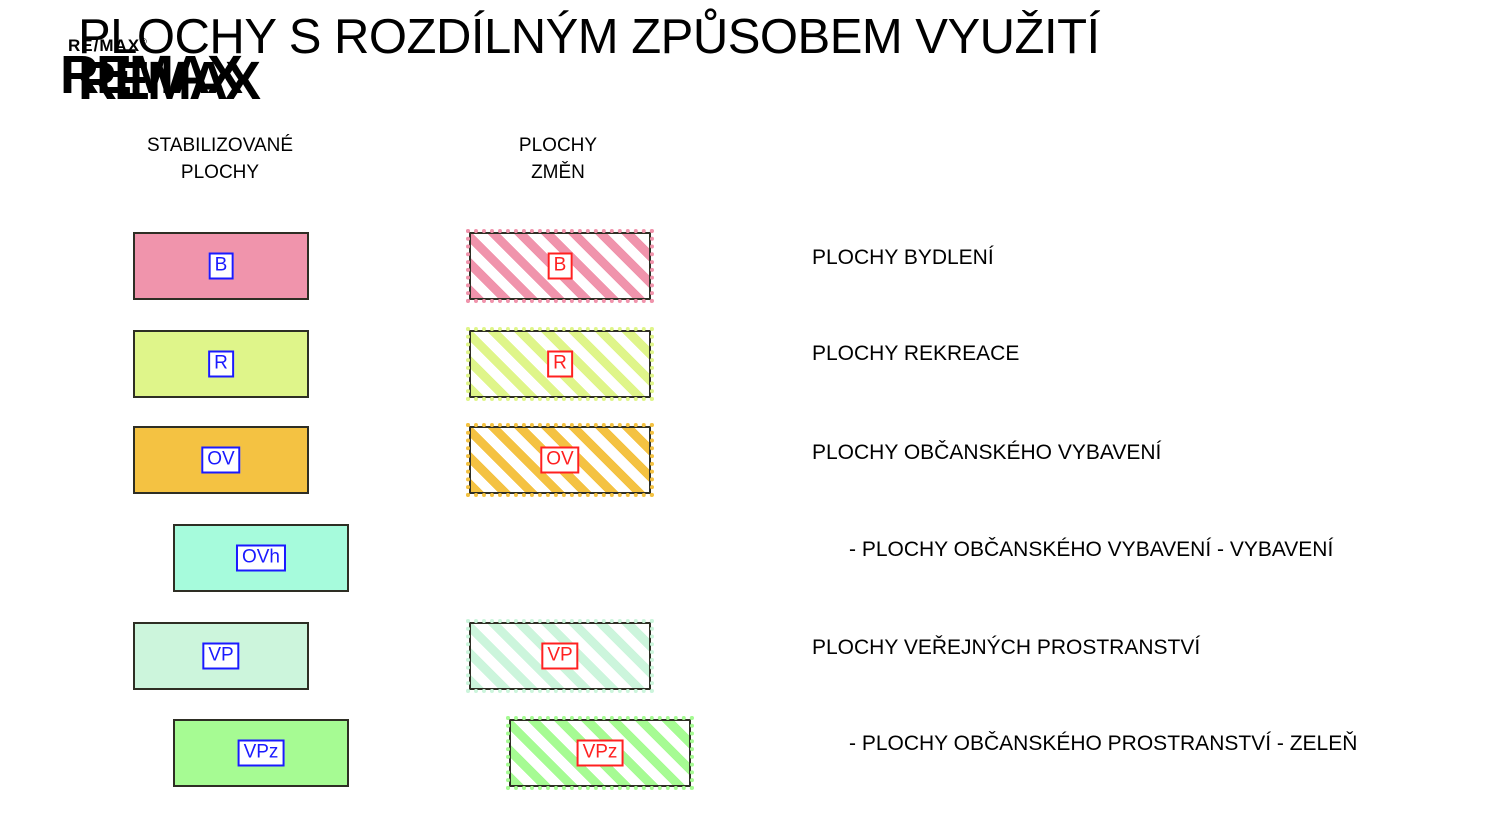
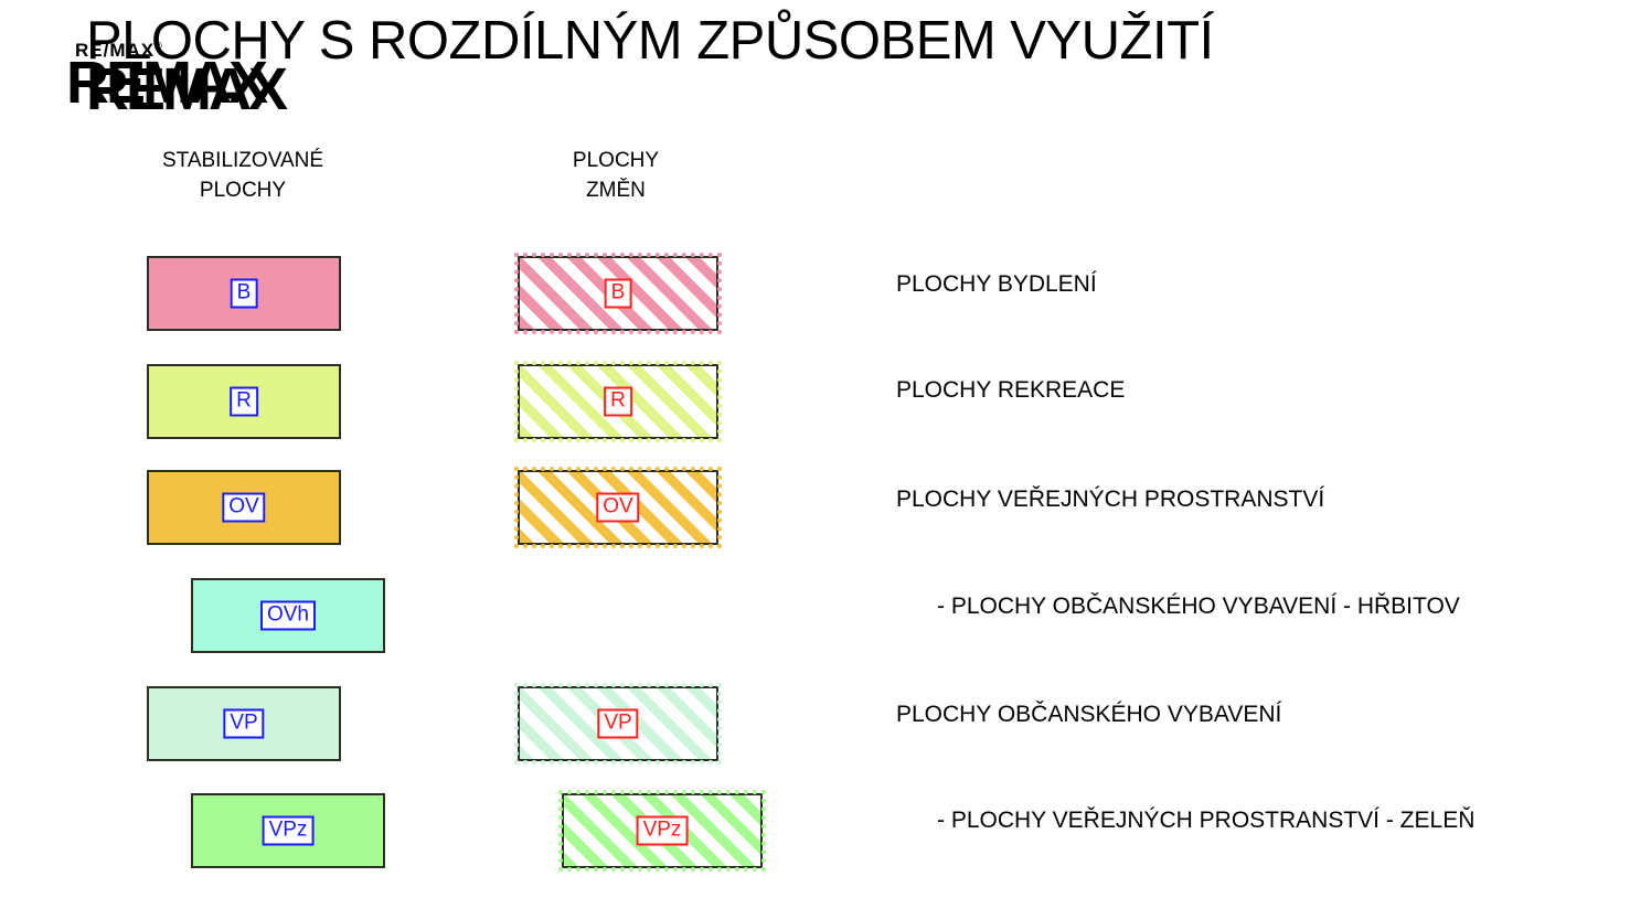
  PLOCHY S ROZDÍLNÝM ZPŮSOBEM VYUŽITÍ
  RE/MAX®
  REMAX
  REMAX
  STABILIZOVANÉ
  PLOCHY
  PLOCHY
  ZMĚN
  B
  B
  PLOCHY BYDLENÍ
  R
  R
  PLOCHY REKREACE
  OV
  OV
- PLOCHY OBČANSKÉHO VYBAVENÍ
+ PLOCHY VEŘEJNÝCH PROSTRANSTVÍ
  OVh
- - PLOCHY OBČANSKÉHO VYBAVENÍ - VYBAVENÍ
+ - PLOCHY OBČANSKÉHO VYBAVENÍ - HŘBITOV
  VP
  VP
- PLOCHY VEŘEJNÝCH PROSTRANSTVÍ
+ PLOCHY OBČANSKÉHO VYBAVENÍ
  VPz
  VPz
- - PLOCHY OBČANSKÉHO PROSTRANSTVÍ - ZELEŇ
+ - PLOCHY VEŘEJNÝCH PROSTRANSTVÍ - ZELEŇ
